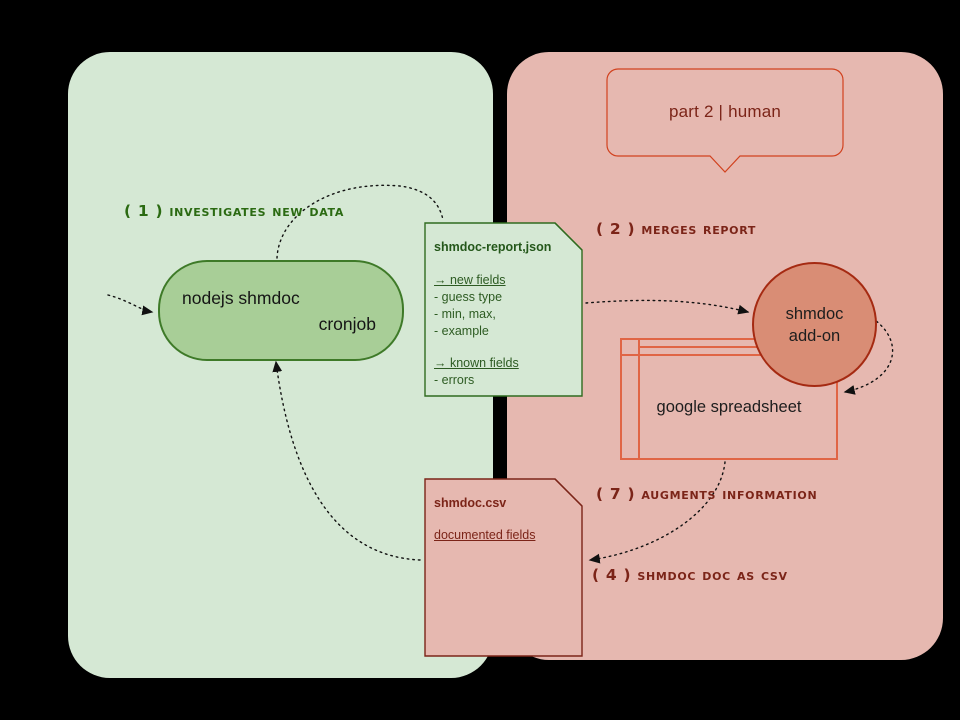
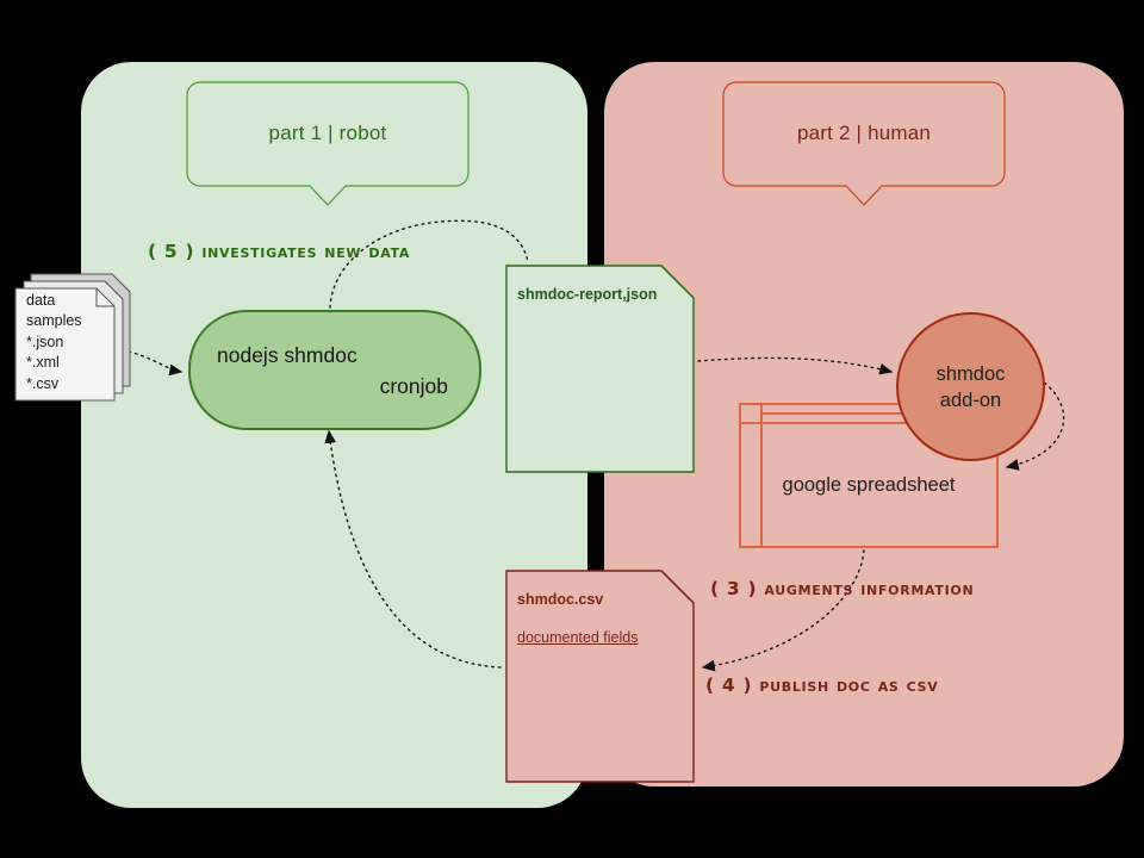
+ part 1 | robot
  part 2 | human
- ( 1 ) investigates new data
+ ( 5 ) investigates new data
- ( 2 ) merges report
- ( 7 ) augments information
+ ( 3 ) augments information
- ( 4 ) shmdoc doc as csv
+ ( 4 ) publish doc as csv
+ data
+ samples
+ *.json
+ *.xml
+ *.csv
  nodejs shmdoc
  cronjob
  shmdoc-report,json
- → new fields
- - guess type
- - min, max,
- - example
- → known fields
- - errors
  shmdoc.csv
  documented fields
  google spreadsheet
  shmdoc
  add-on
